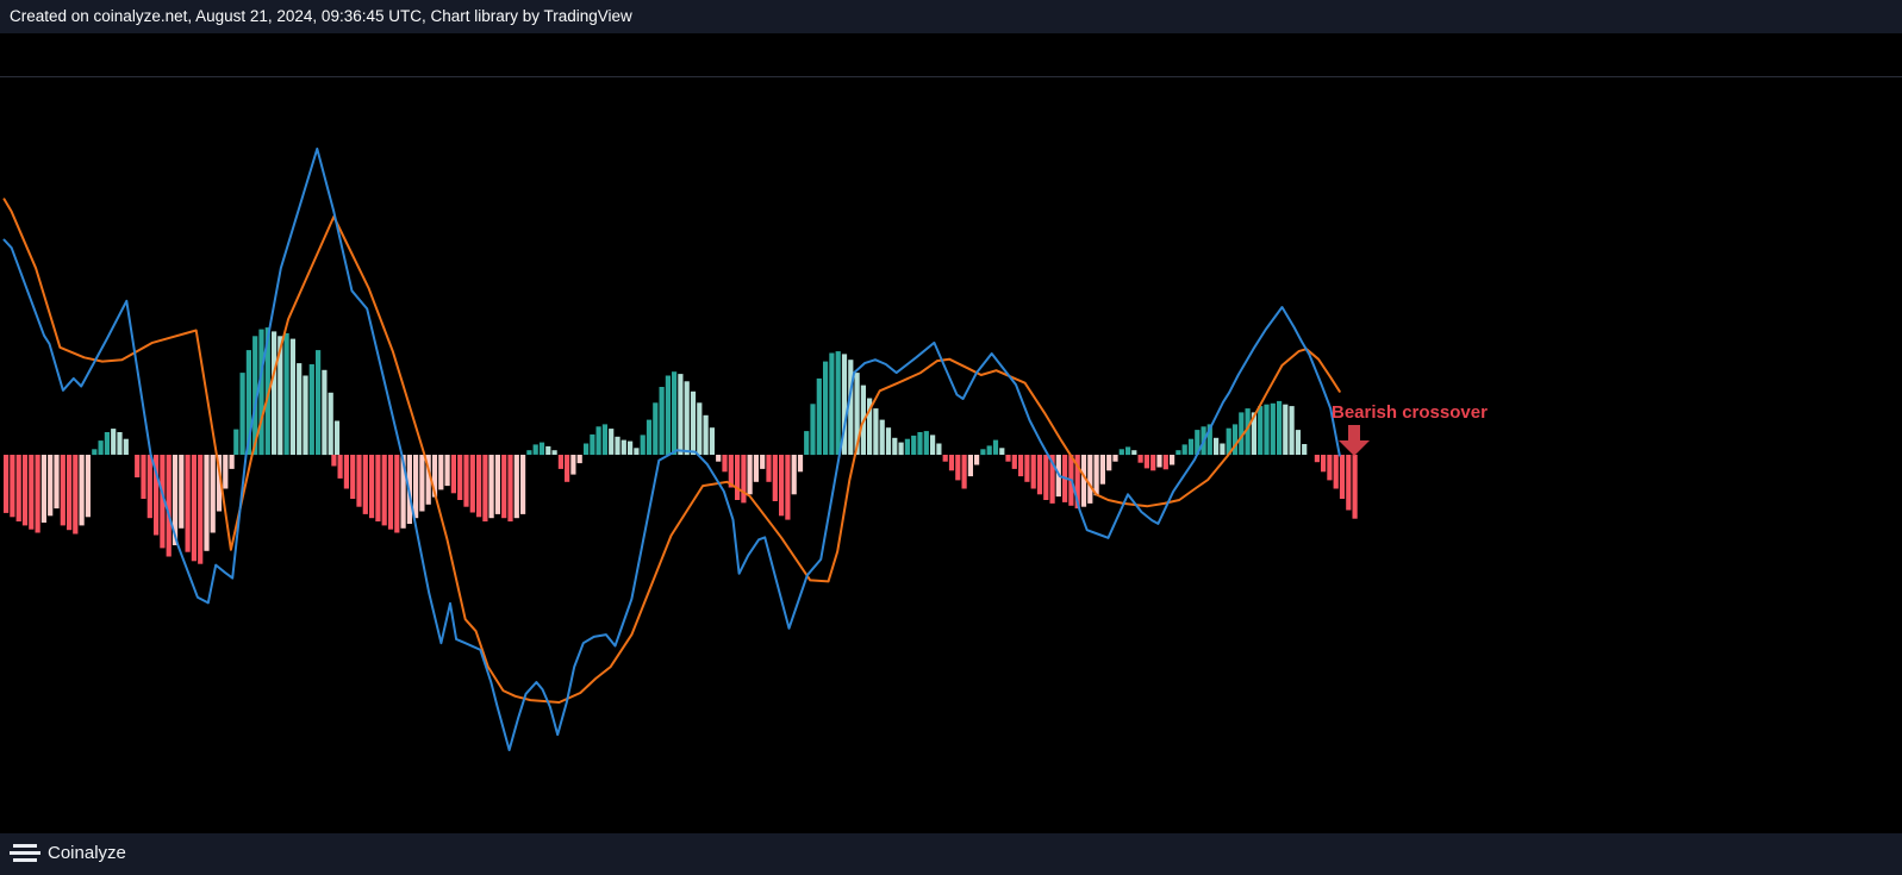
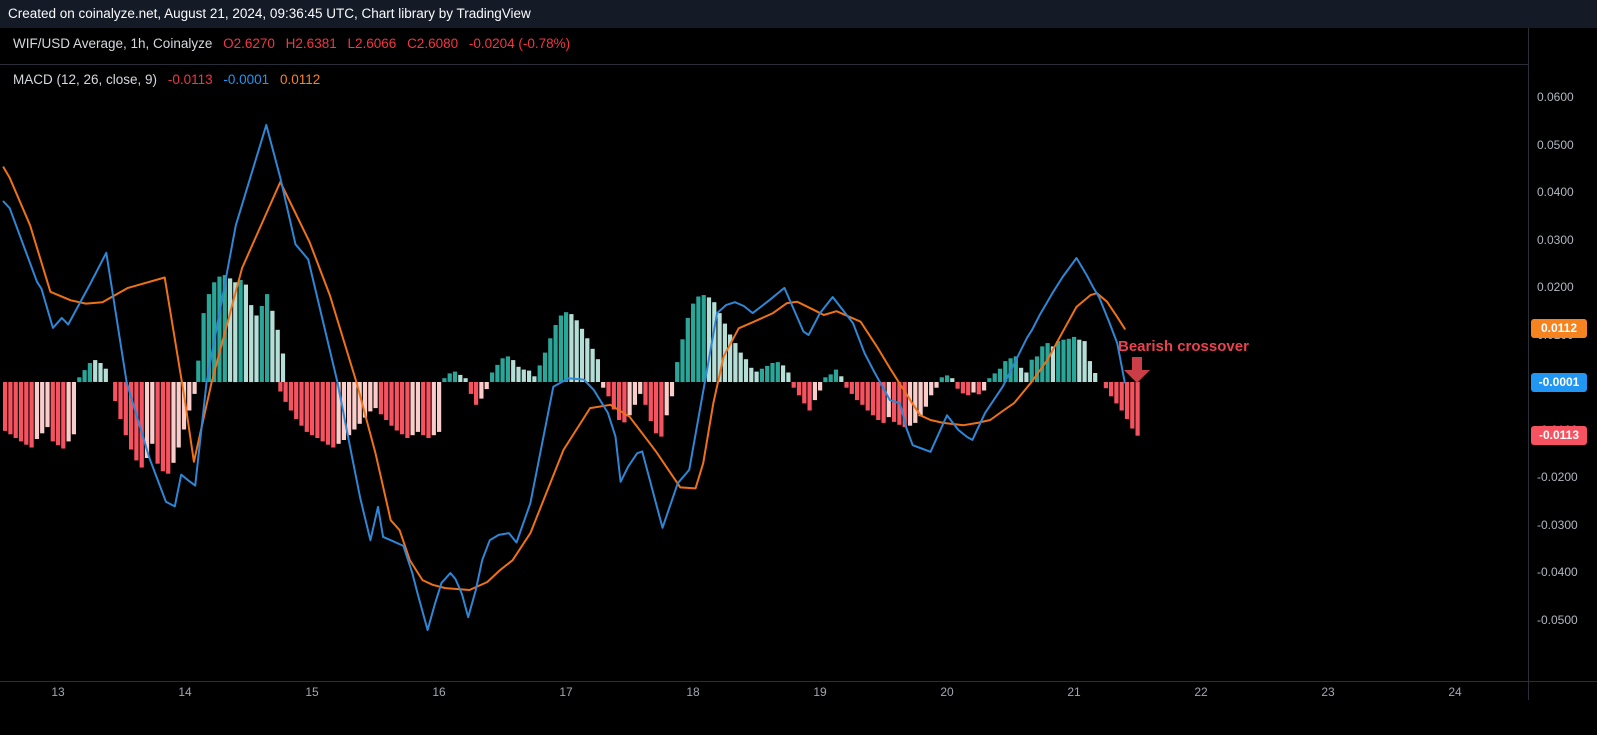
  Created on coinalyze.net, August 21, 2024, 09:36:45 UTC, Chart library by TradingView
+ WIF/USD Average, 1h, Coinalyze O2.6270 H2.6381 L2.6066 C2.6080 -0.0204 (-0.78%)
+ MACD (12, 26, close, 9) -0.0113 -0.0001 0.0112
+ 0.0600
+ 0.0500
+ 0.0400
+ 0.0300
+ 0.0200
+ -0.0200
+ -0.0300
+ -0.0400
+ -0.0500
+ 0.0112
+ -0.0001
+ -0.0113
+ 13
+ 14
+ 15
+ 16
+ 17
+ 18
+ 19
+ 20
+ 21
+ 22
+ 23
+ 24
  Bearish crossover
- Coinalyze
